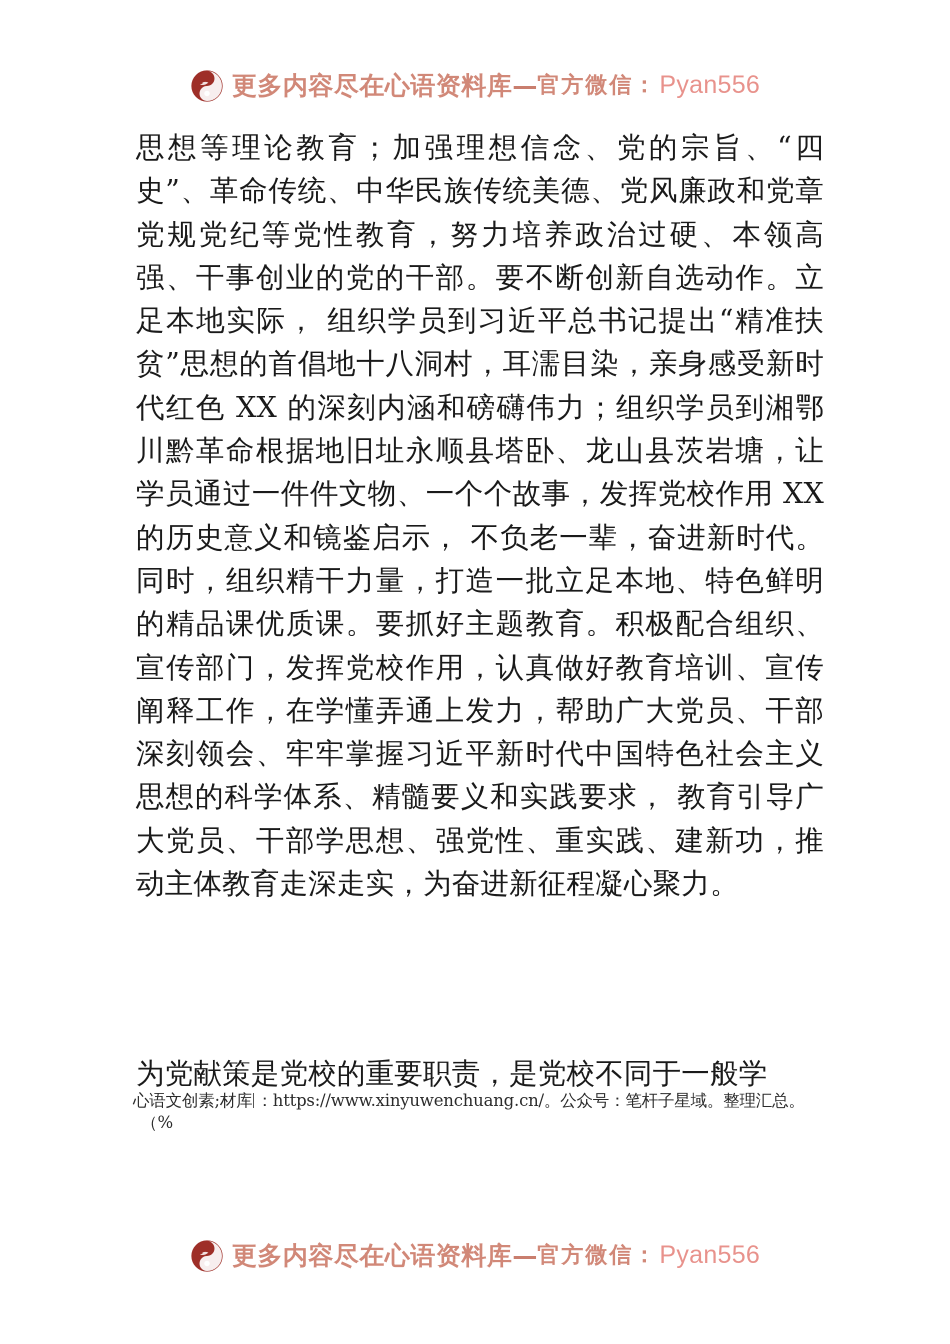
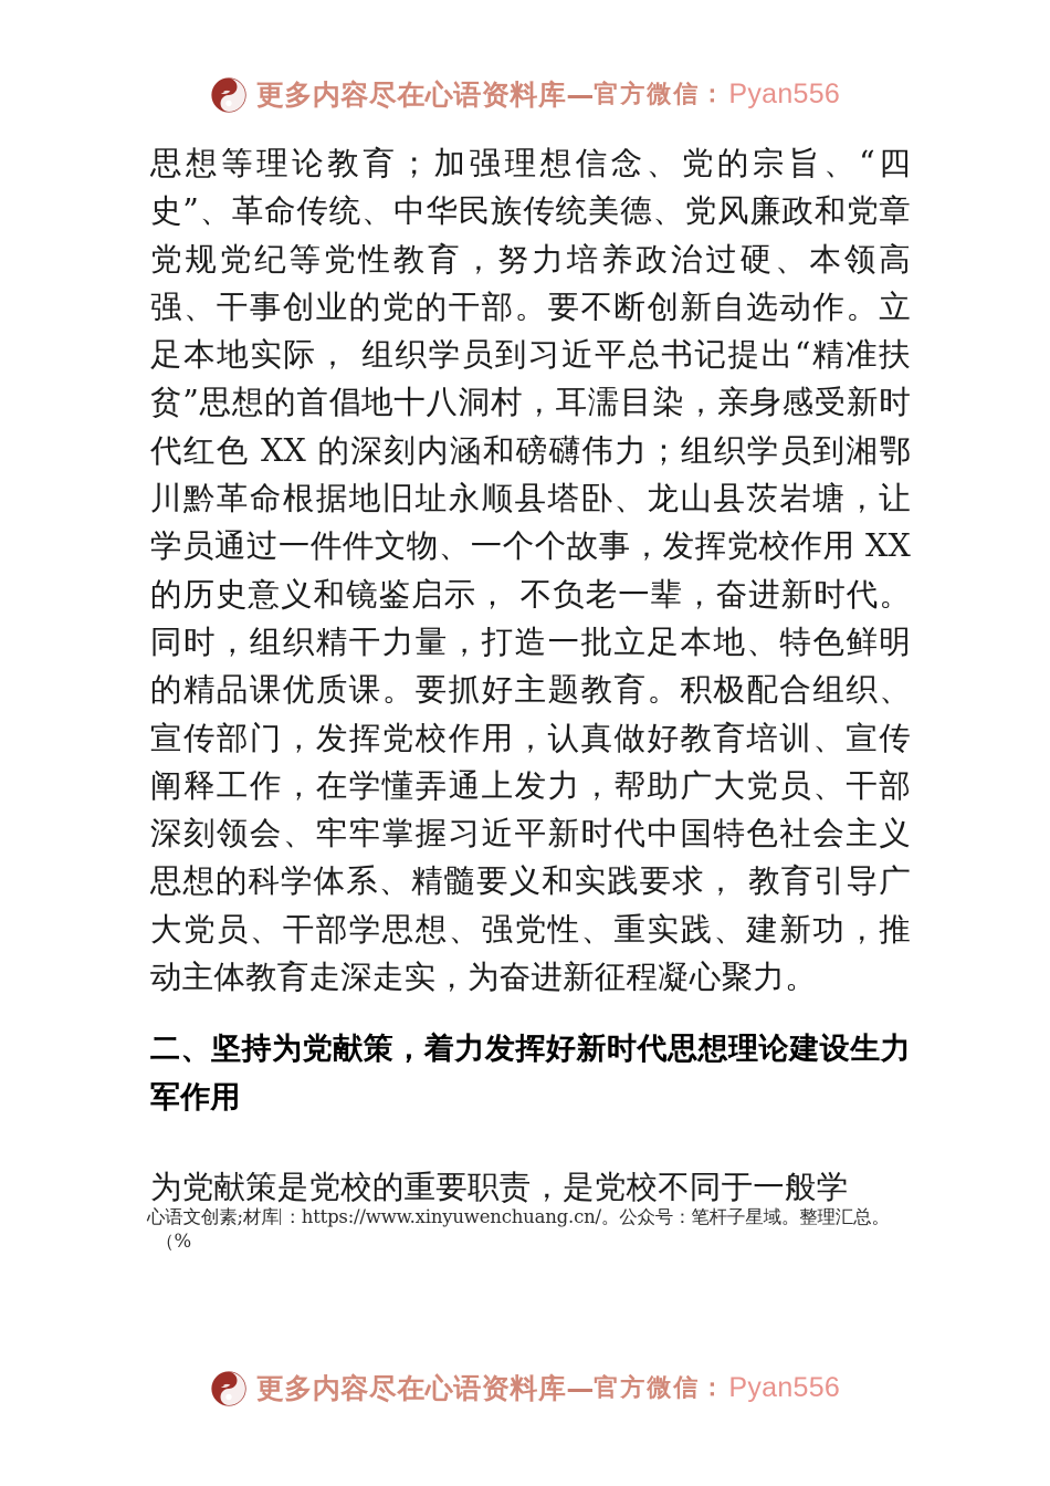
  更多内容尽在心语资料库
  —
  官方微信：
  Pyan556
  思想等理论教育；加强理想信念、党的宗旨、“四史”、革命传统、中华民族传统美德、党风廉政和党章党规党纪等党性教育，努力培养政治过硬、本领高强、干事创业的党的干部。要不断创新自选动作。立足本地实际， 组织学员到习近平总书记提出“精准扶贫”思想的首倡地十八洞村，耳濡目染，亲身感受新时代红色 XX 的深刻内涵和磅礴伟力；组织学员到湘鄂川黔革命根据地旧址永顺县塔卧、龙山县茨岩塘，让学员通过一件件文物、一个个故事，发挥党校作用 XX 的历史意义和镜鉴启示， 不负老一辈，奋进新时代。同时，组织精干力量，打造一批立足本地、特色鲜明的精品课优质课。要抓好主题教育。积极配合组织、宣传部门，发挥党校作用，认真做好教育培训、宣传阐释工作，在学懂弄通上发力，帮助广大党员、干部深刻领会、牢牢掌握习近平新时代中国特色社会主义思想的科学体系、精髓要义和实践要求， 教育引导广大党员、干部学思想、强党性、重实践、建新功，推动主体教育走深走实，为奋进新征程凝心聚力。
+ 二、坚持为党献策，着力发挥好新时代思想理论建设生力军作用
  为党献策是党校的重要职责，是党校不同于一般学
  心语文创素;材库 ：https://www.xinyuwenchuang.cn/。公众号：笔杆子星域。整理汇总。
  （%
  更多内容尽在心语资料库
  —
  官方微信：
  Pyan556
